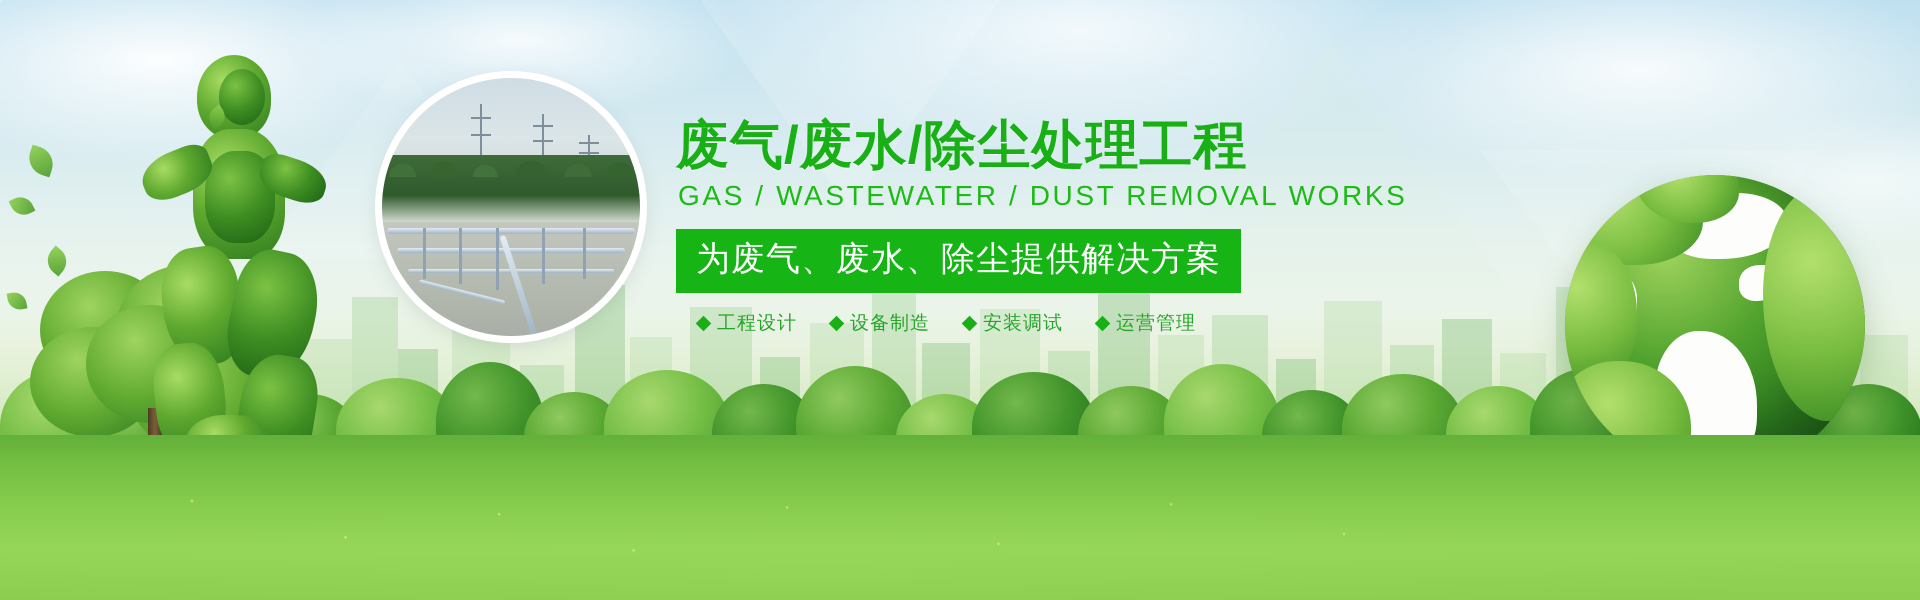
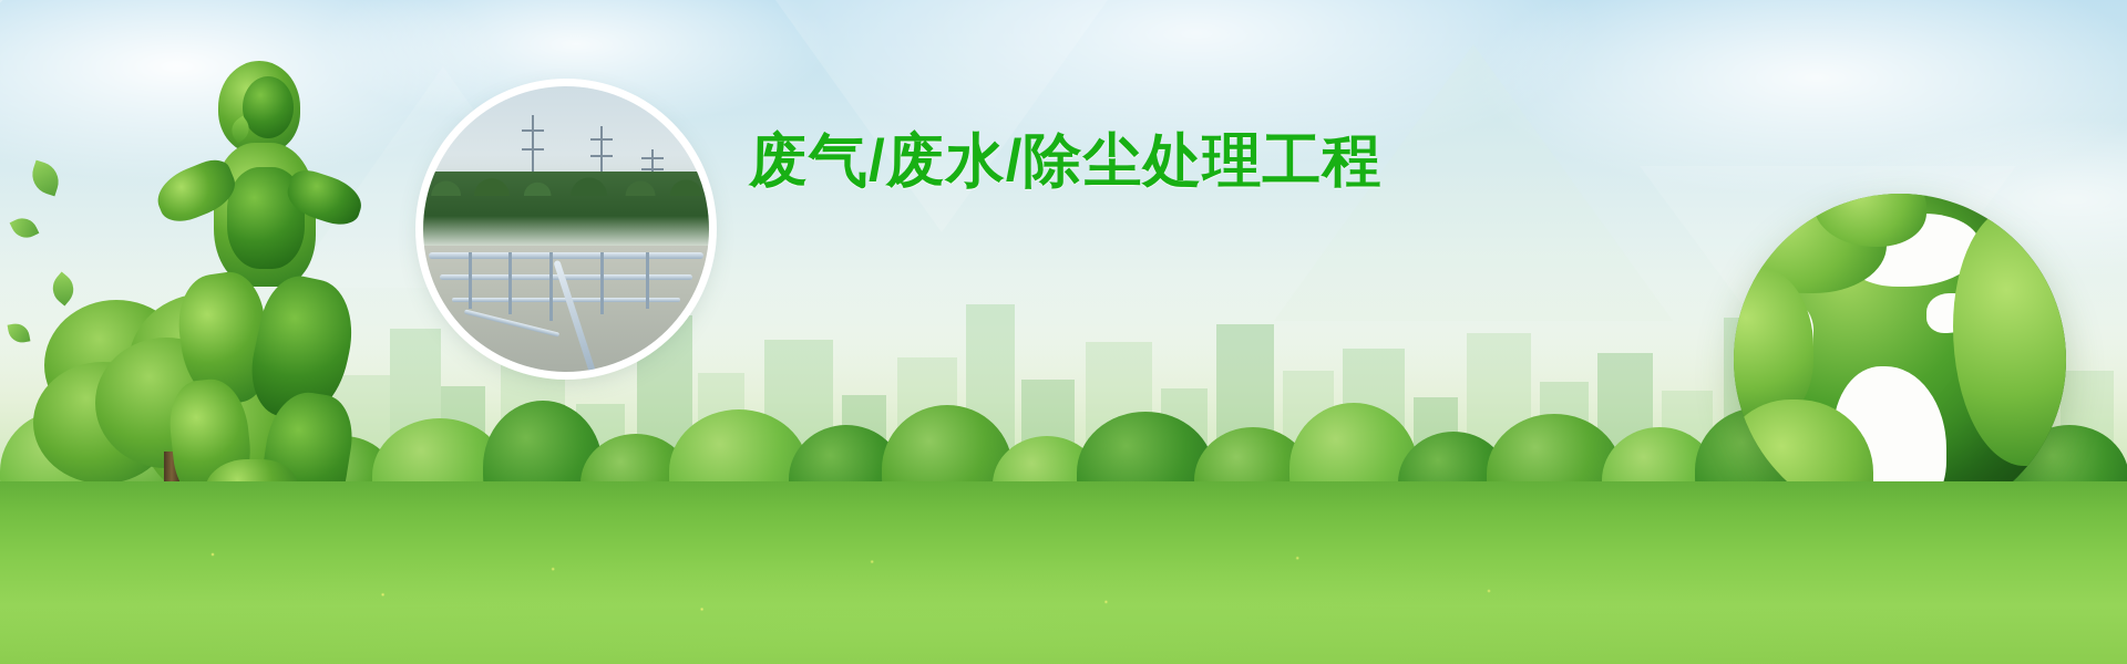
  废气/废水/除尘处理工程
- GAS / WASTEWATER / DUST REMOVAL WORKS
- 为废气、废水、除尘提供解决方案
- 工程设计
- 设备制造
- 安装调试
- 运营管理
